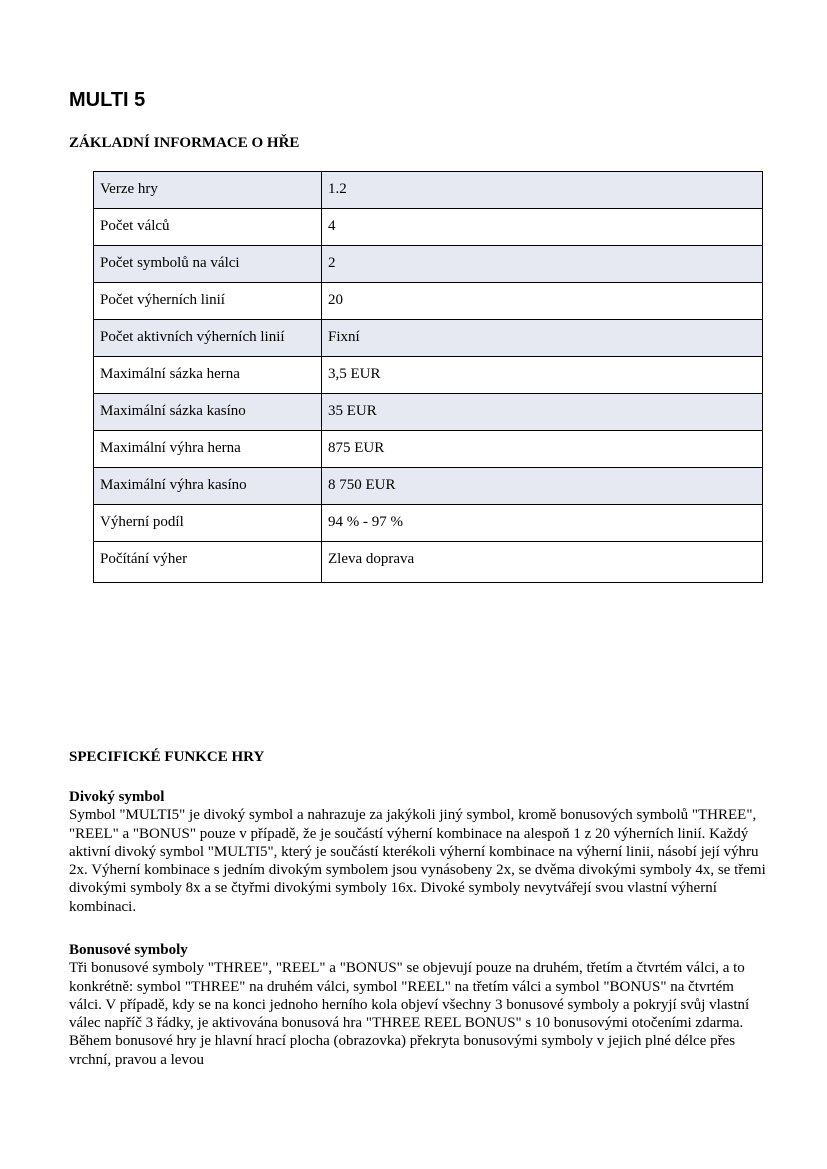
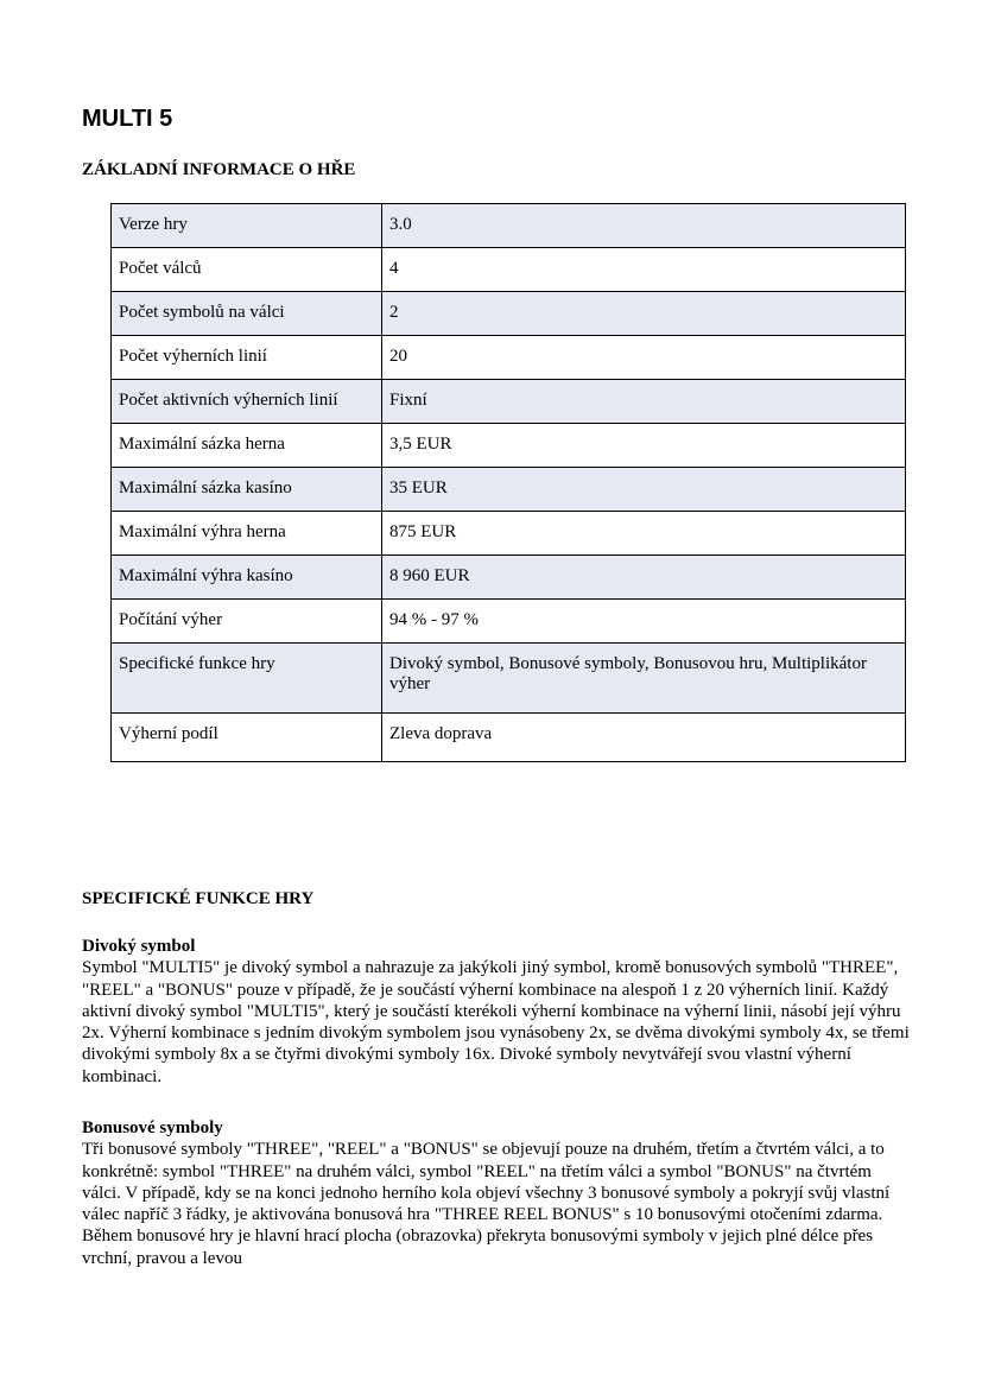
  MULTI 5
  ZÁKLADNÍ INFORMACE O HŘE
- Verze hry	1.2
+ Verze hry	3.0
  Počet válců	4
  Počet symbolů na válci	2
  Počet výherních linií	20
  Počet aktivních výherních linií	Fixní
  Maximální sázka herna	3,5 EUR
  Maximální sázka kasíno	35 EUR
  Maximální výhra herna	875 EUR
- Maximální výhra kasíno	8 750 EUR
+ Maximální výhra kasíno	8 960 EUR
- Výherní podíl	94 % - 97 %
+ Počítání výher	94 % - 97 %
+ Specifické funkce hry	Divoký symbol, Bonusové symboly, Bonusovou hru, Multiplikátor výher
- Počítání výher	Zleva doprava
+ Výherní podíl	Zleva doprava
  SPECIFICKÉ FUNKCE HRY
  Divoký symbol
  Symbol "MULTI5" je divoký symbol a nahrazuje za jakýkoli jiný symbol, kromě bonusových symbolů "THREE", "REEL" a "BONUS" pouze v případě, že je součástí výherní kombinace na alespoň 1 z 20 výherních linií. Každý aktivní divoký symbol "MULTI5", který je součástí kterékoli výherní kombinace na výherní linii, násobí její výhru 2x. Výherní kombinace s jedním divokým symbolem jsou vynásobeny 2x, se dvěma divokými symboly 4x, se třemi divokými symboly 8x a se čtyřmi divokými symboly 16x. Divoké symboly nevytvářejí svou vlastní výherní kombinaci.
  Bonusové symboly
  Tři bonusové symboly "THREE", "REEL" a "BONUS" se objevují pouze na druhém, třetím a čtvrtém válci, a to konkrétně: symbol "THREE" na druhém válci, symbol "REEL" na třetím válci a symbol "BONUS" na čtvrtém válci. V případě, kdy se na konci jednoho herního kola objeví všechny 3 bonusové symboly a pokryjí svůj vlastní válec napříč 3 řádky, je aktivována bonusová hra "THREE REEL BONUS" s 10 bonusovými otočeními zdarma. Během bonusové hry je hlavní hrací plocha (obrazovka) překryta bonusovými symboly v jejich plné délce přes vrchní, pravou a levou
